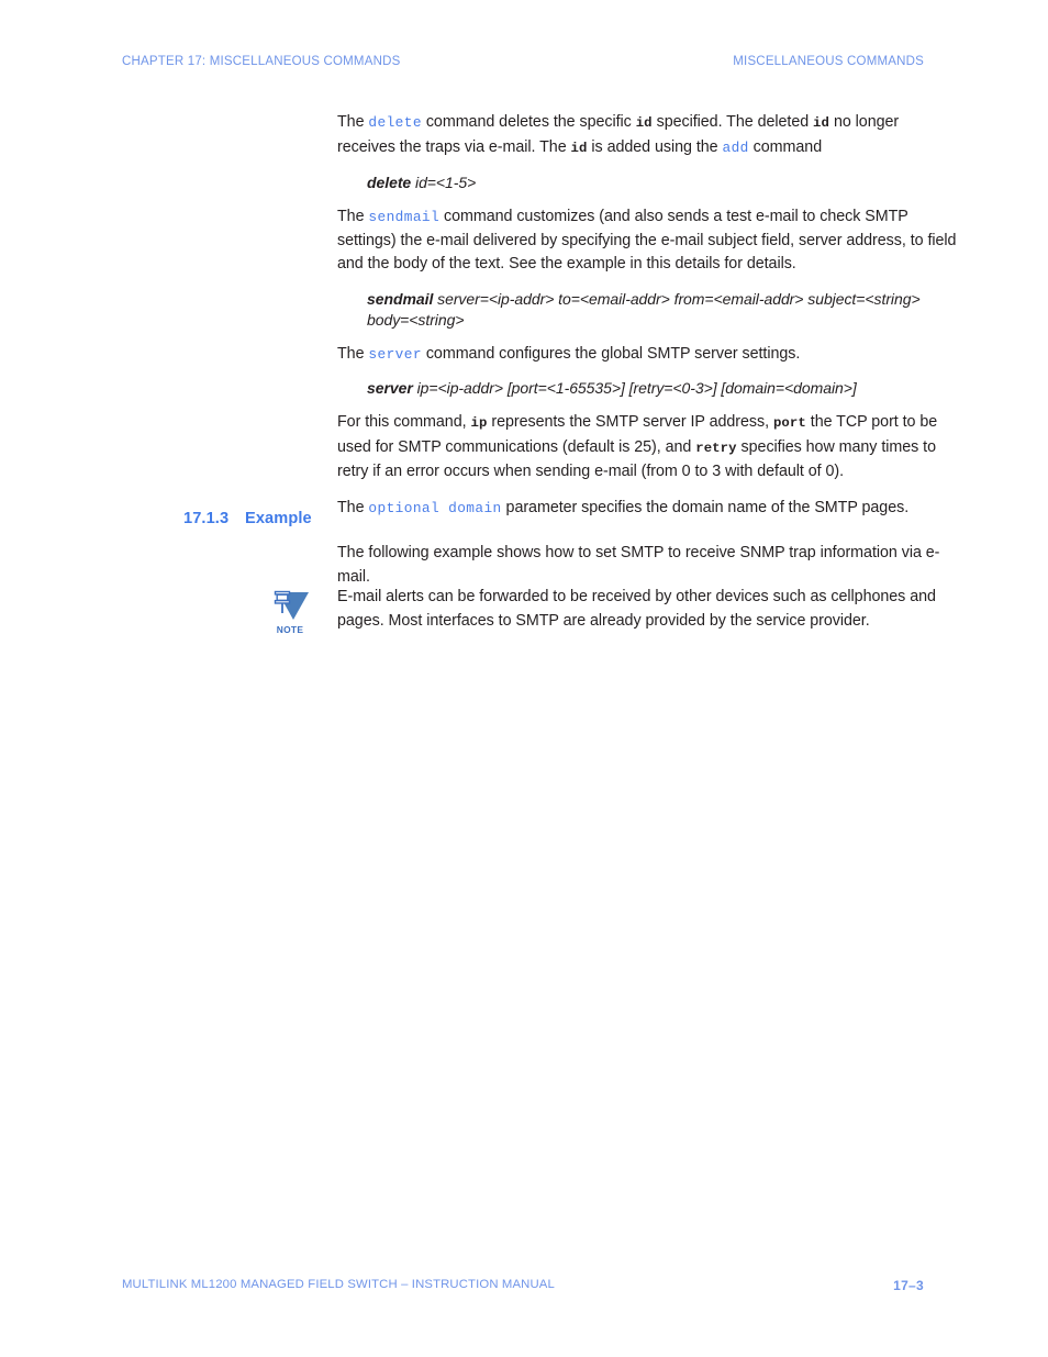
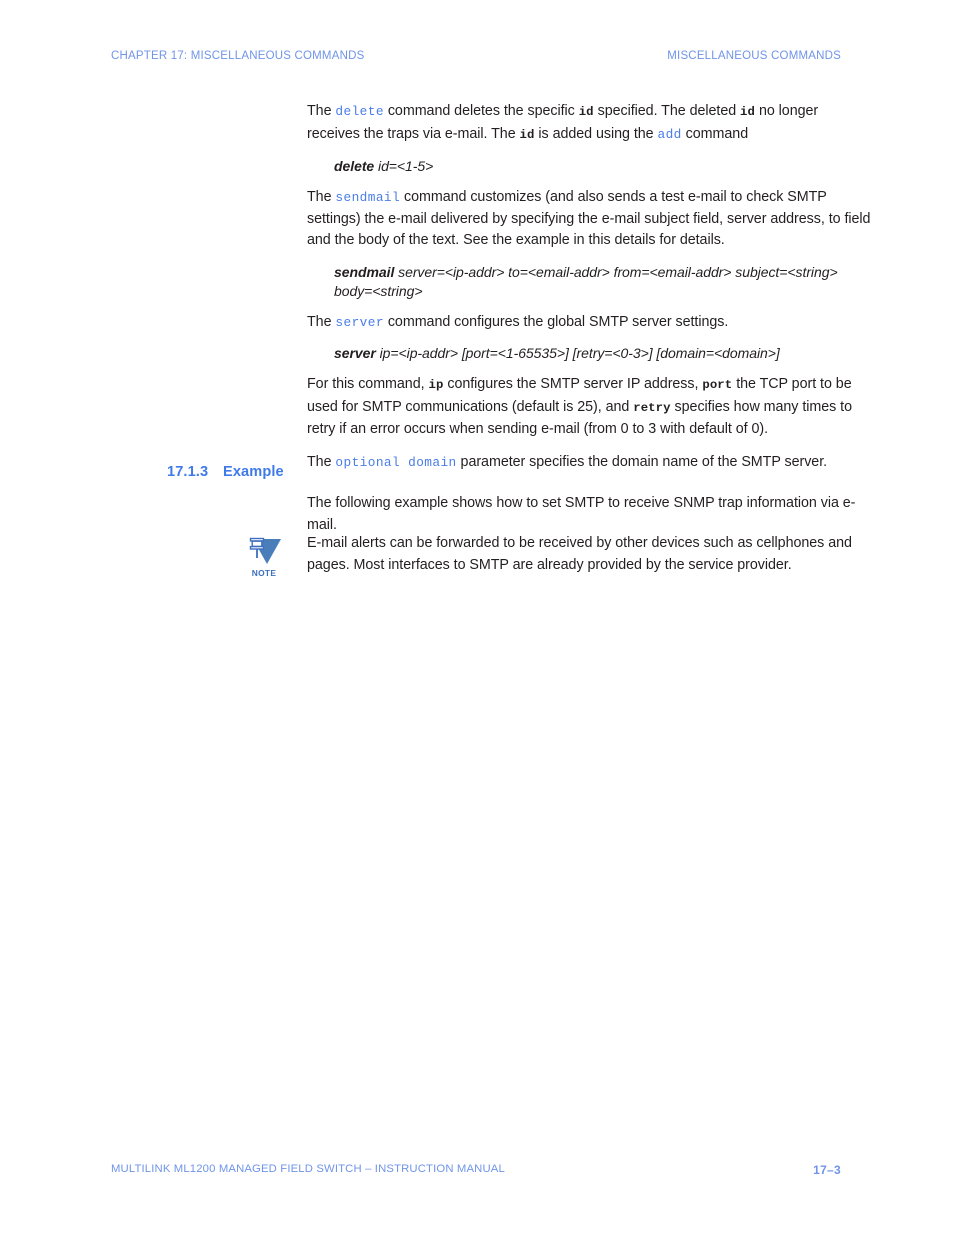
  CHAPTER 17: MISCELLANEOUS COMMANDS
  MISCELLANEOUS COMMANDS
  The delete command deletes the specific id specified. The deleted id no longer receives the traps via e-mail. The id is added using the add command
  delete id=<1-5>
  The sendmail command customizes (and also sends a test e-mail to check SMTP settings) the e-mail delivered by specifying the e-mail subject field, server address, to field and the body of the text. See the example in this details for details.
  sendmail server=<ip-addr> to=<email-addr> from=<email-addr> subject=<string> body=<string>
  The server command configures the global SMTP server settings.
  server ip=<ip-addr> [port=<1-65535>] [retry=<0-3>] [domain=<domain>]
- For this command, ip represents the SMTP server IP address, port the TCP port to be used for SMTP communications (default is 25), and retry specifies how many times to retry if an error occurs when sending e-mail (from 0 to 3 with default of 0).
+ For this command, ip configures the SMTP server IP address, port the TCP port to be used for SMTP communications (default is 25), and retry specifies how many times to retry if an error occurs when sending e-mail (from 0 to 3 with default of 0).
- The optional domain parameter specifies the domain name of the SMTP pages.
+ The optional domain parameter specifies the domain name of the SMTP server.
  17.1.3
  Example
  The following example shows how to set SMTP to receive SNMP trap information via e-mail.
  NOTE
  E-mail alerts can be forwarded to be received by other devices such as cellphones and pages. Most interfaces to SMTP are already provided by the service provider.
  MULTILINK ML1200 MANAGED FIELD SWITCH – INSTRUCTION MANUAL
  17–3
